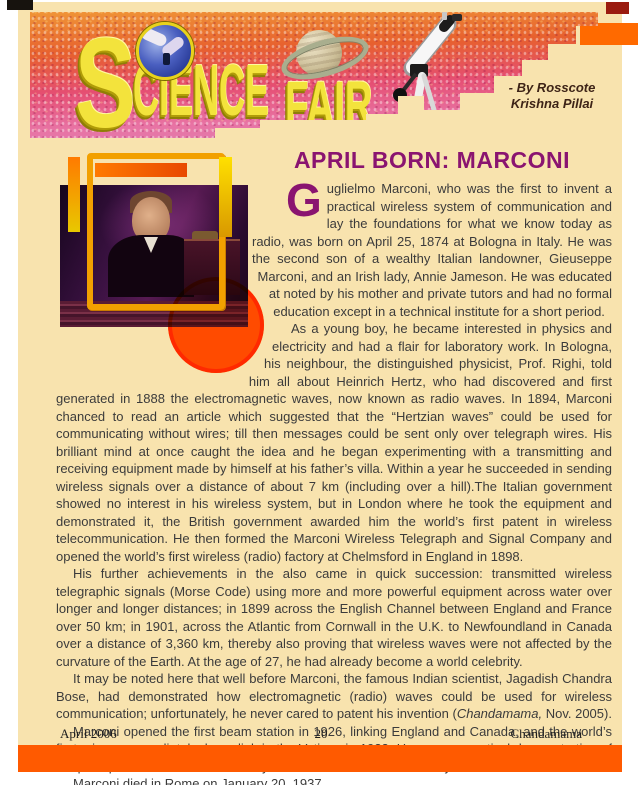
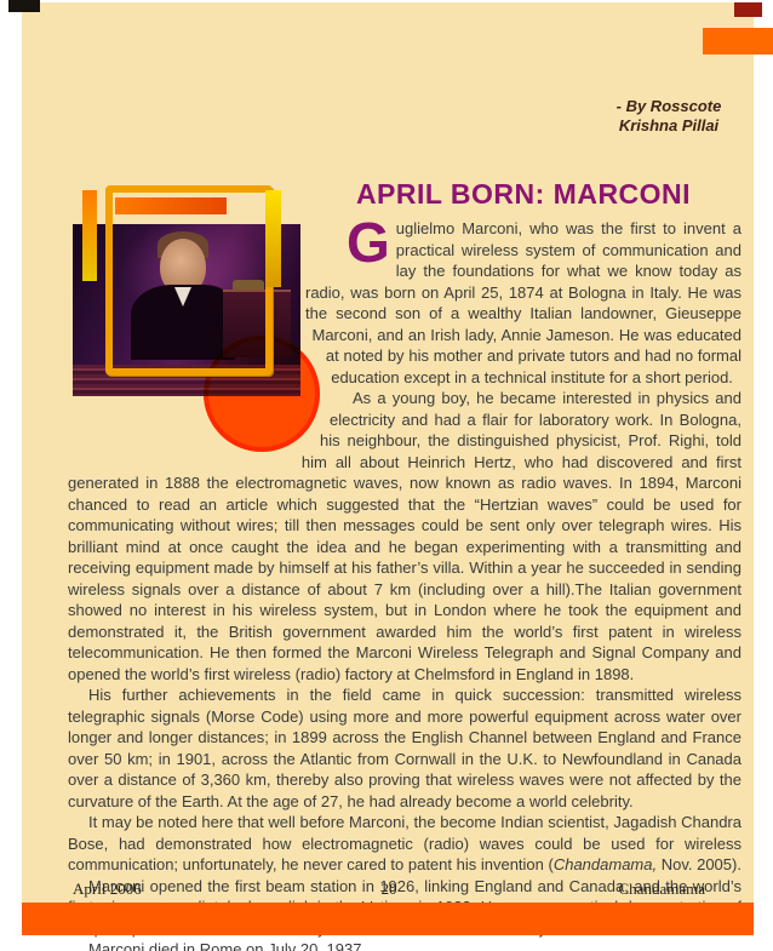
- S
- CIENCE
- FAIR
  - By Rosscote
  Krishna Pillai
  APRIL BORN: MARCONI
  G
  uglielmo Marconi, who was the first to invent a practical wireless system of communication and lay the foundations for what we know today as radio, was born on April 25, 1874 at Bologna in Italy. He was the second son of a wealthy Italian landowner, Gieuseppe Marconi, and an Irish lady, Annie Jameson. He was educated at noted by his mother and private tutors and had no formal education except in a technical institute for a short period.
  As a young boy, he became interested in physics and electricity and had a flair for laboratory work. In Bologna, his neighbour, the distinguished physicist, Prof. Righi, told him all about Heinrich Hertz, who had discovered and first generated in 1888 the electromagnetic waves, now known as radio waves. In 1894, Marconi chanced to read an article which suggested that the “Hertzian waves” could be used for communicating without wires; till then messages could be sent only over telegraph wires. His brilliant mind at once caught the idea and he began experimenting with a transmitting and receiving equipment made by himself at his father’s villa. Within a year he succeeded in sending wireless signals over a distance of about 7 km (including over a hill).The Italian government showed no interest in his wireless system, but in London where he took the equipment and demonstrated it, the British government awarded him the world’s first patent in wireless telecommunication. He then formed the Marconi Wireless Telegraph and Signal Company and opened the world’s first wireless (radio) factory at Chelmsford in England in 1898.
- His further achievements in the also came in quick succession: transmitted wireless telegraphic signals (Morse Code) using more and more powerful equipment across water over longer and longer distances; in 1899 across the English Channel between England and France over 50 km; in 1901, across the Atlantic from Cornwall in the U.K. to Newfoundland in Canada over a distance of 3,360 km, thereby also proving that wireless waves were not affected by the curvature of the Earth. At the age of 27, he had already become a world celebrity.
+ His further achievements in the field came in quick succession: transmitted wireless telegraphic signals (Morse Code) using more and more powerful equipment across water over longer and longer distances; in 1899 across the English Channel between England and France over 50 km; in 1901, across the Atlantic from Cornwall in the U.K. to Newfoundland in Canada over a distance of 3,360 km, thereby also proving that wireless waves were not affected by the curvature of the Earth. At the age of 27, he had already become a world celebrity.
- It may be noted here that well before Marconi, the famous Indian scientist, Jagadish Chandra Bose, had demonstrated how electromagnetic (radio) waves could be used for wireless communication; unfortunately, he never cared to patent his invention (Chandamama, Nov. 2005).
+ It may be noted here that well before Marconi, the become Indian scientist, Jagadish Chandra Bose, had demonstrated how electromagnetic (radio) waves could be used for wireless communication; unfortunately, he never cared to patent his invention (Chandamama, Nov. 2005).
- Marconi died in Rome on January 20, 1937.
+ Marconi died in Rome on July 20, 1937.
  April 2006
  20
  Chandamama
